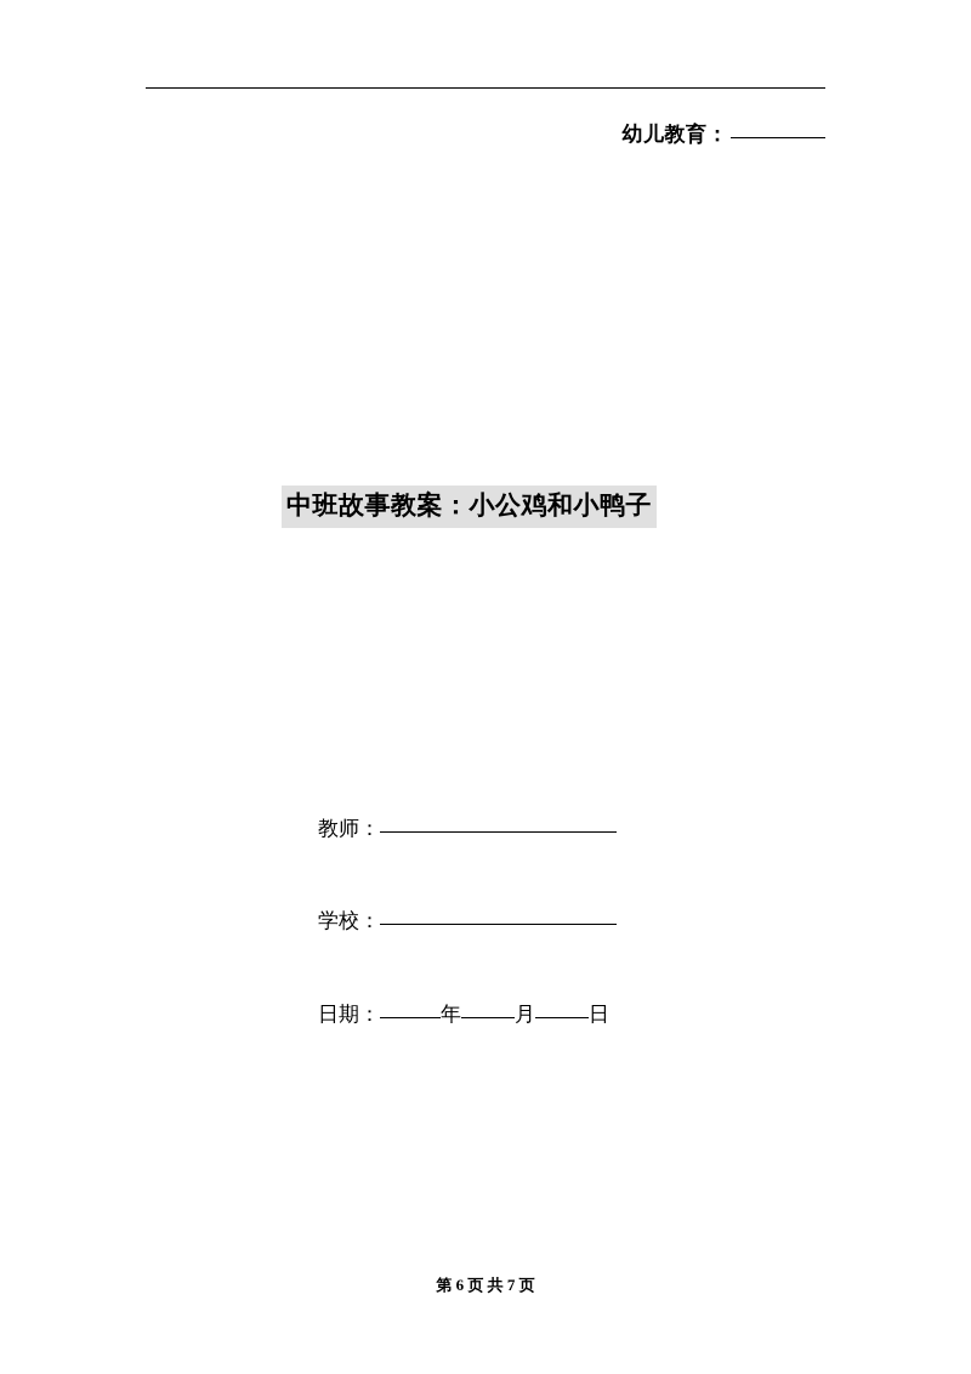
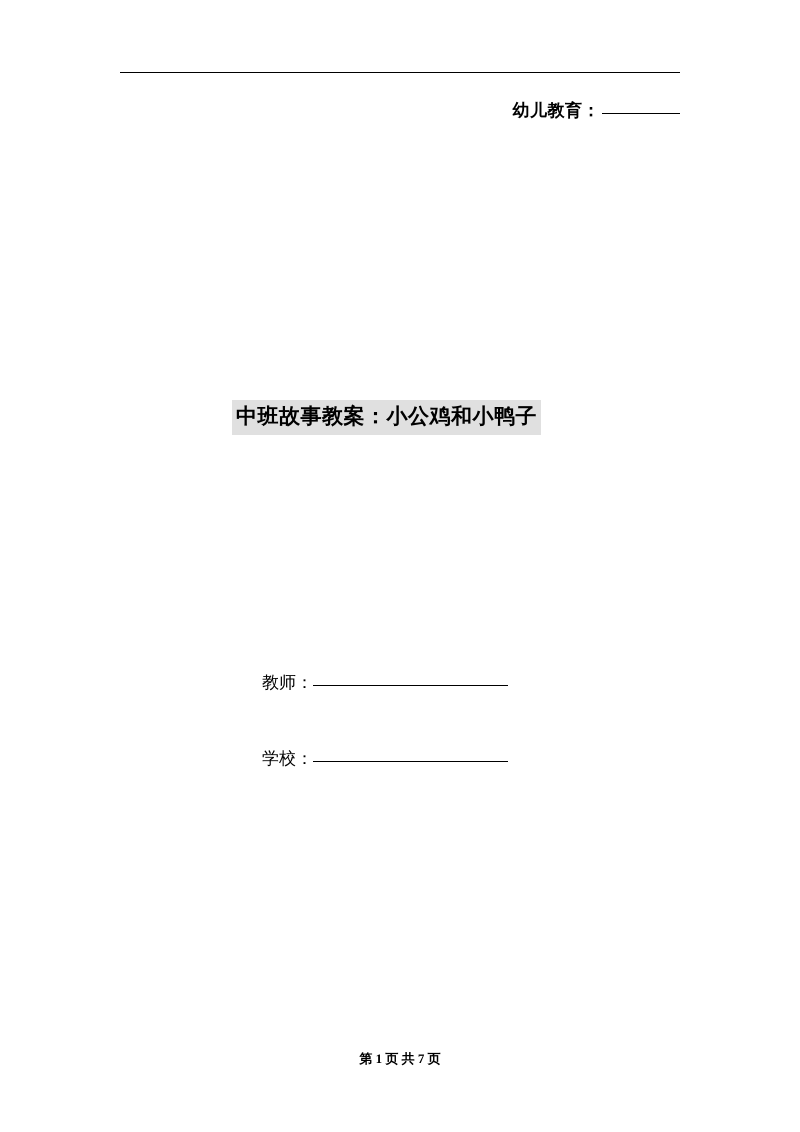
  幼儿教育：
  中班故事教案：小公鸡和小鸭子
  教师：
  学校：
- 日期： 年 月 日
- 第 6 页 共 7 页
+ 第 1 页 共 7 页
